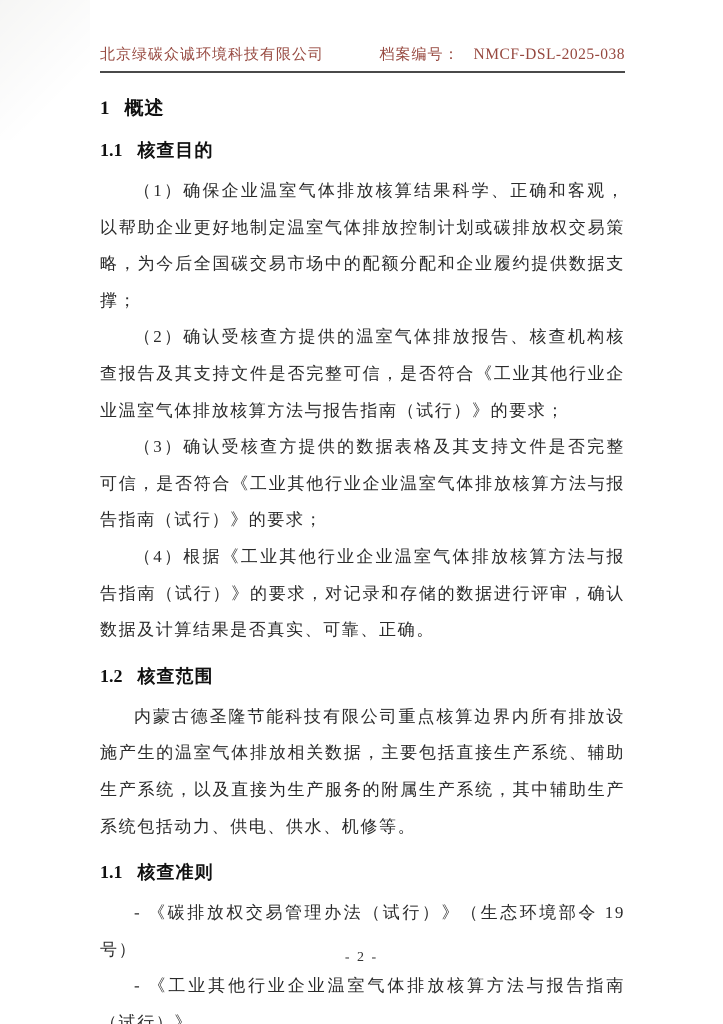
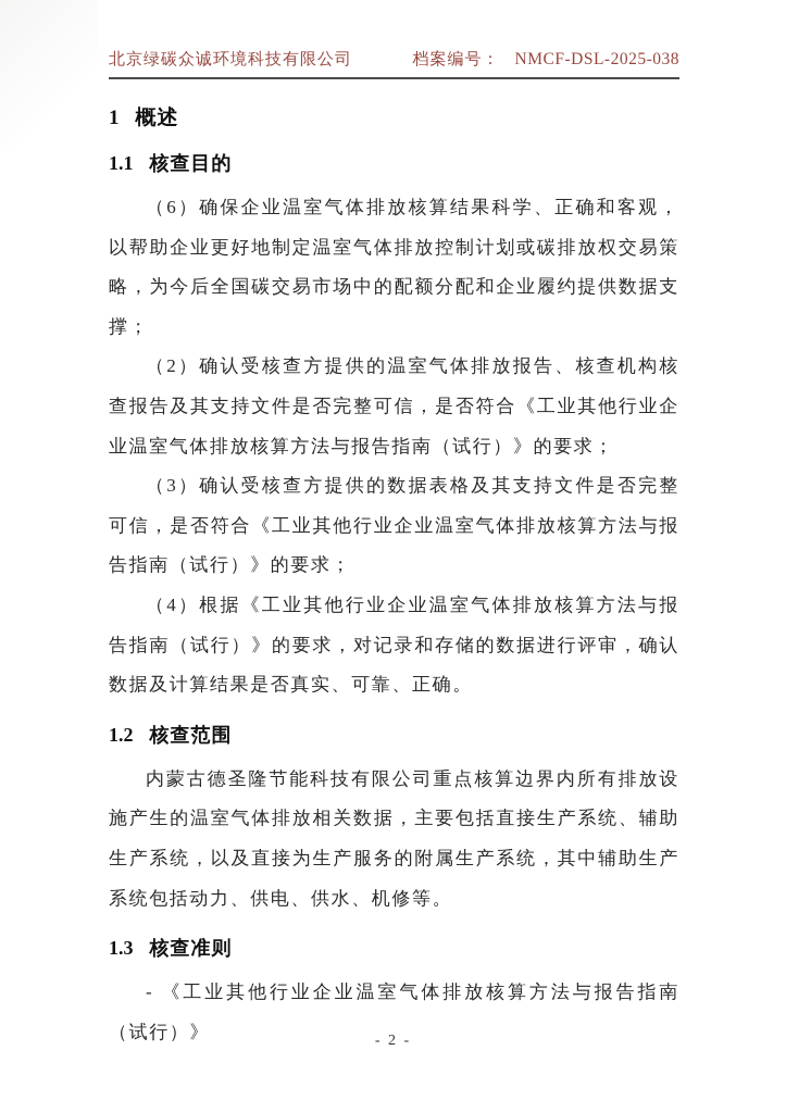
  北京绿碳众诚环境科技有限公司
  档案编号：
  NMCF-DSL-2025-038
  1 概述
  1.1 核查目的
- （1）确保企业温室气体排放核算结果科学、正确和客观，以帮助企业更好地制定温室气体排放控制计划或碳排放权交易策略，为今后全国碳交易市场中的配额分配和企业履约提供数据支撑；
+ （6）确保企业温室气体排放核算结果科学、正确和客观，以帮助企业更好地制定温室气体排放控制计划或碳排放权交易策略，为今后全国碳交易市场中的配额分配和企业履约提供数据支撑；
  （2）确认受核查方提供的温室气体排放报告、核查机构核查报告及其支持文件是否完整可信，是否符合《工业其他行业企业温室气体排放核算方法与报告指南（试行）》的要求；
  （3）确认受核查方提供的数据表格及其支持文件是否完整可信，是否符合《工业其他行业企业温室气体排放核算方法与报告指南（试行）》的要求；
  （4）根据《工业其他行业企业温室气体排放核算方法与报告指南（试行）》的要求，对记录和存储的数据进行评审，确认数据及计算结果是否真实、可靠、正确。
  1.2 核查范围
  内蒙古德圣隆节能科技有限公司重点核算边界内所有排放设施产生的温室气体排放相关数据，主要包括直接生产系统、辅助生产系统，以及直接为生产服务的附属生产系统，其中辅助生产系统包括动力、供电、供水、机修等。
- 1.1 核查准则
+ 1.3 核查准则
- - 《碳排放权交易管理办法（试行）》（生态环境部令 19 号）
  - 《工业其他行业企业温室气体排放核算方法与报告指南（试行）》
  - 2 -
